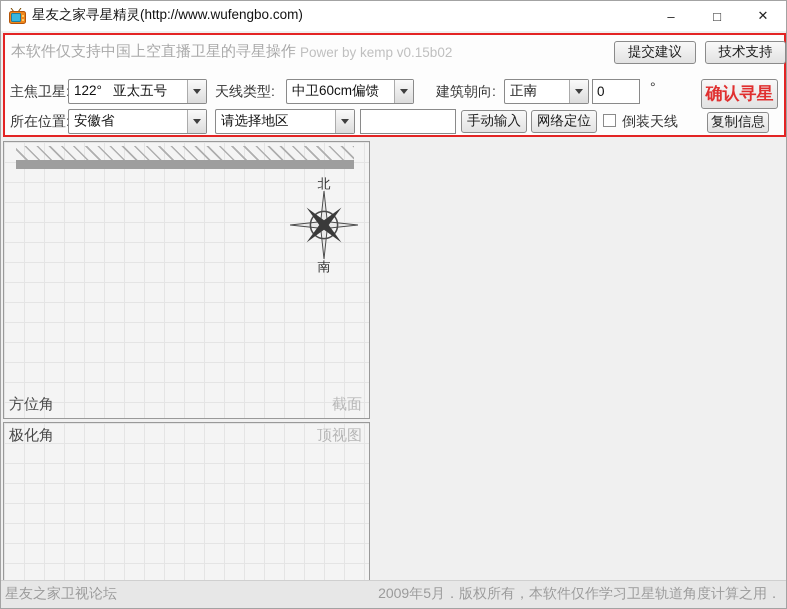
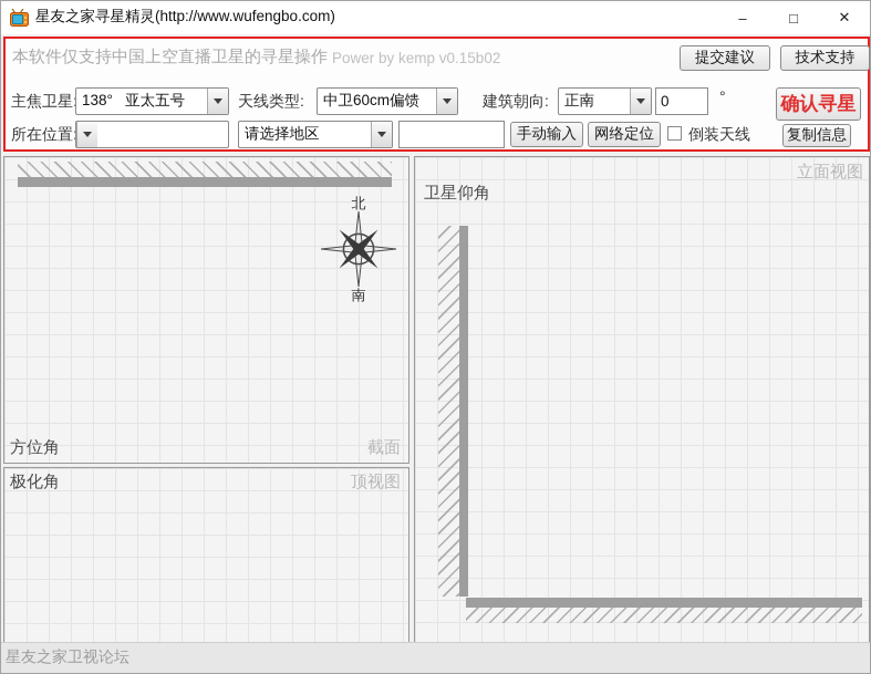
  星友之家寻星精灵(http://www.wufengbo.com)
  –
  □
  ✕
  本软件仅支持中国上空直播卫星的寻星操作
  Power by kemp v0.15b02
  提交建议
  技术支持
  主焦卫星
- 122° 亚太五号
+ 138° 亚太五号
  天线类型:
  中卫60cm偏馈
  建筑朝向:
  正南
  0
  °
  确认寻星
  所在位置
- 安徽省
  请选择地区
  手动输入
  网络定位
  倒装天线
  复制信息
  北
  南
  方位角
  截面
  极化角
  顶视图
+ 立面视图
+ 卫星仰角
  星友之家卫视论坛
- 2009年5月．版权所有，本软件仅作学习卫星轨道角度计算之用．
